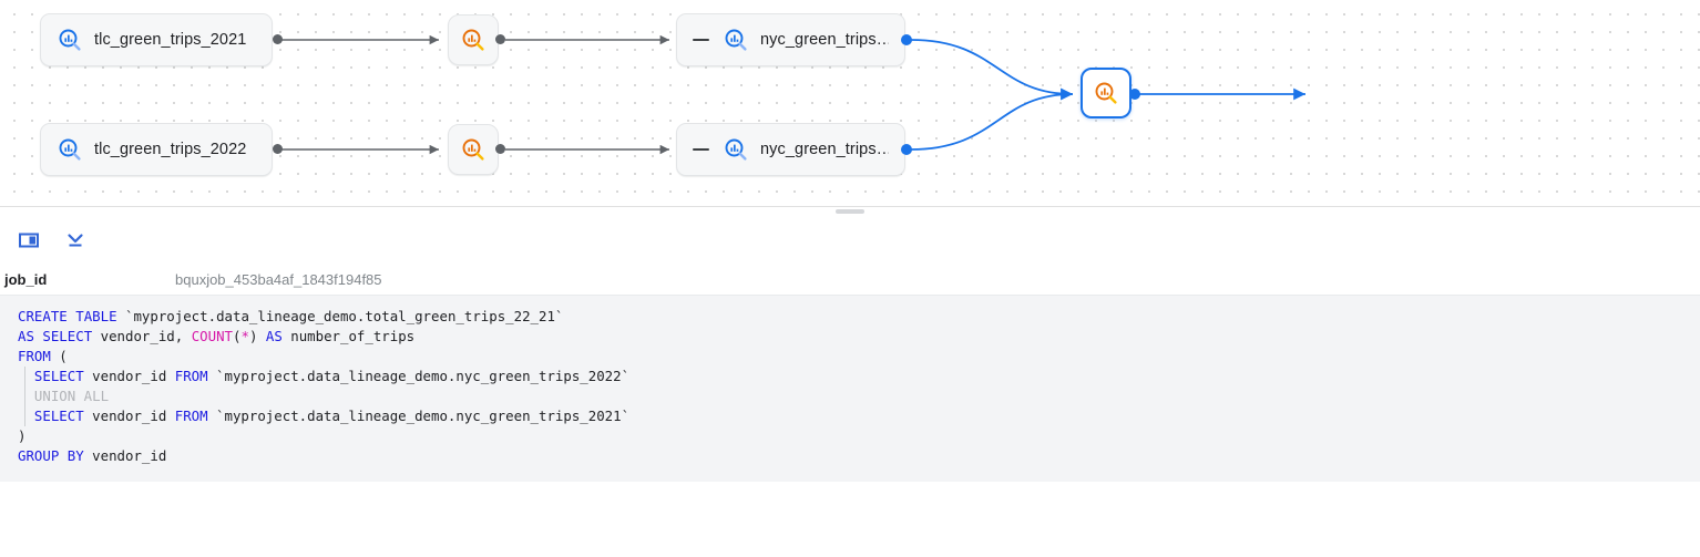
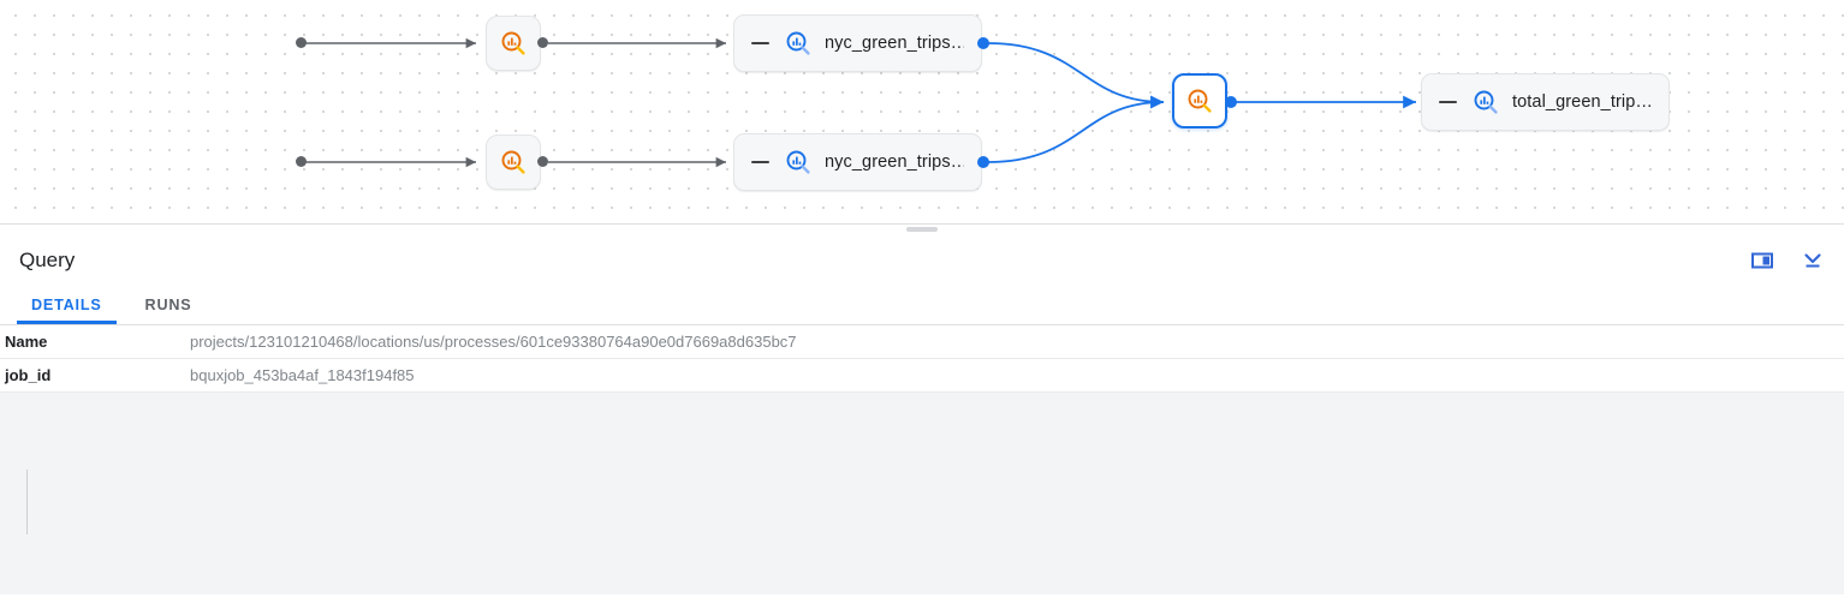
- tlc_green_trips_2021
- tlc_green_trips_2022
  nyc_green_trips…
  nyc_green_trips…
+ total_green_trip…
+ Query
+ DETAILS
+ RUNS
+ Name	projects/123101210468/locations/us/processes/601ce93380764a90e0d7669a8d635bc7
  job_id	bquxjob_453ba4af_1843f194f85
- CREATE TABLE `myproject.data_lineage_demo.total_green_trips_22_21`
- AS SELECT vendor_id, COUNT(*) AS number_of_trips
- FROM (
- SELECT vendor_id FROM `myproject.data_lineage_demo.nyc_green_trips_2022`
- UNION ALL SELECT vendor_id FROM `myproject.data_lineage_demo.nyc_green_trips_2021`
- )
- GROUP BY vendor_id
